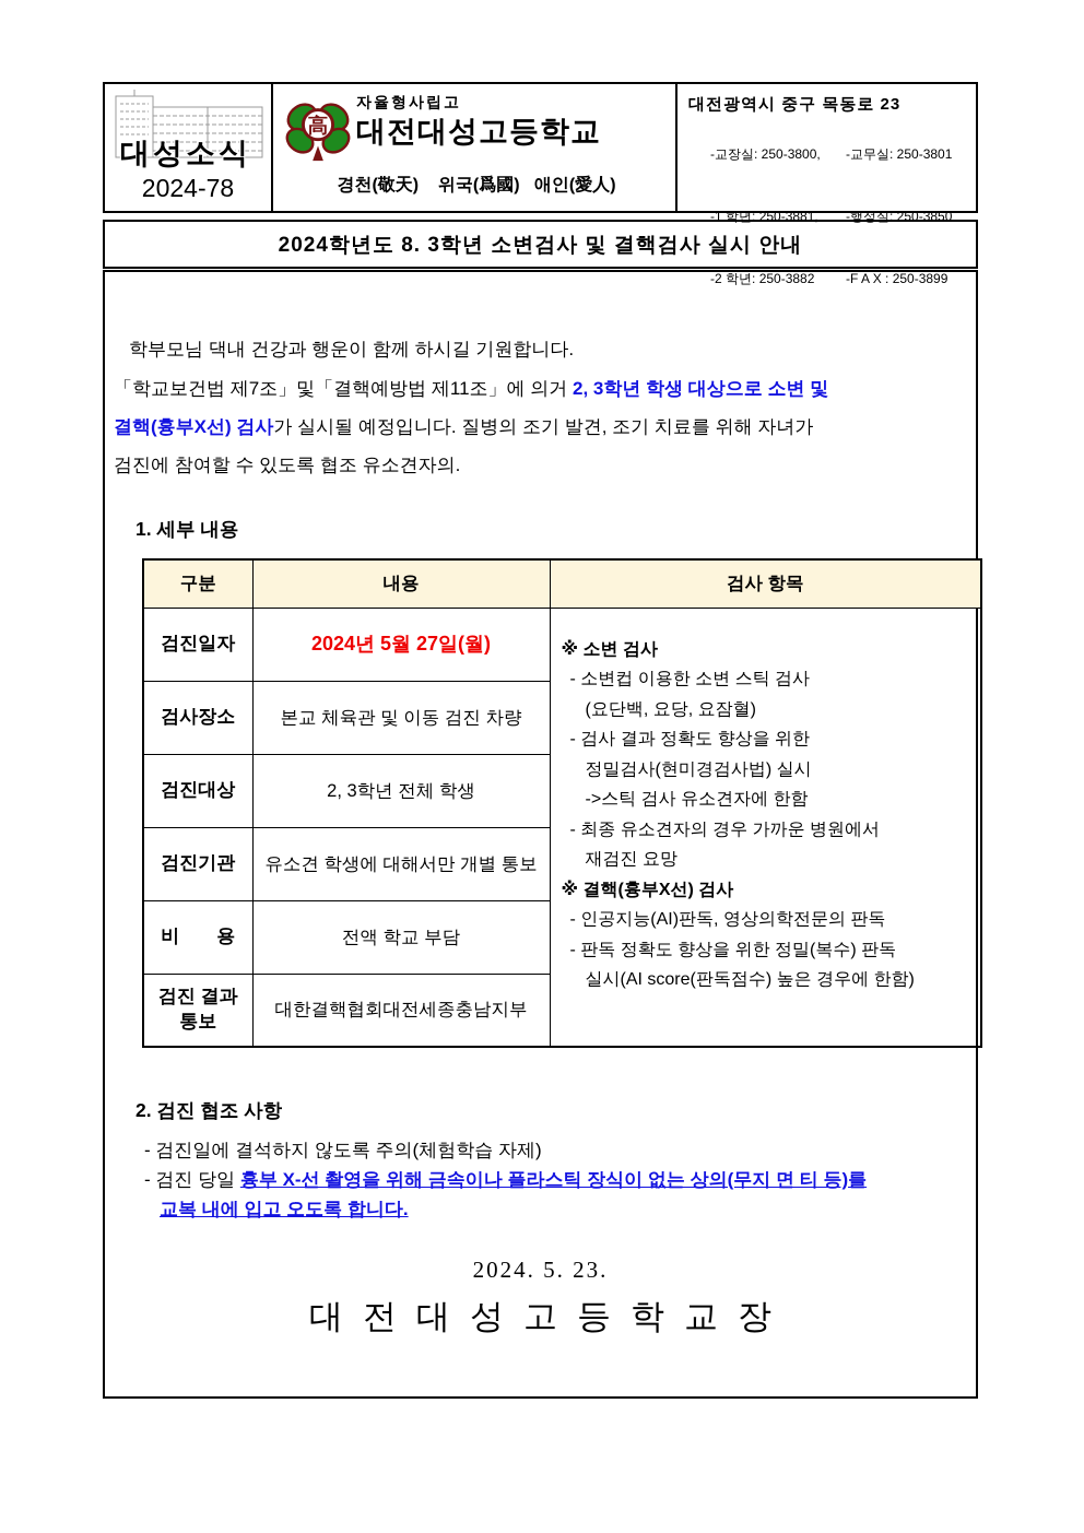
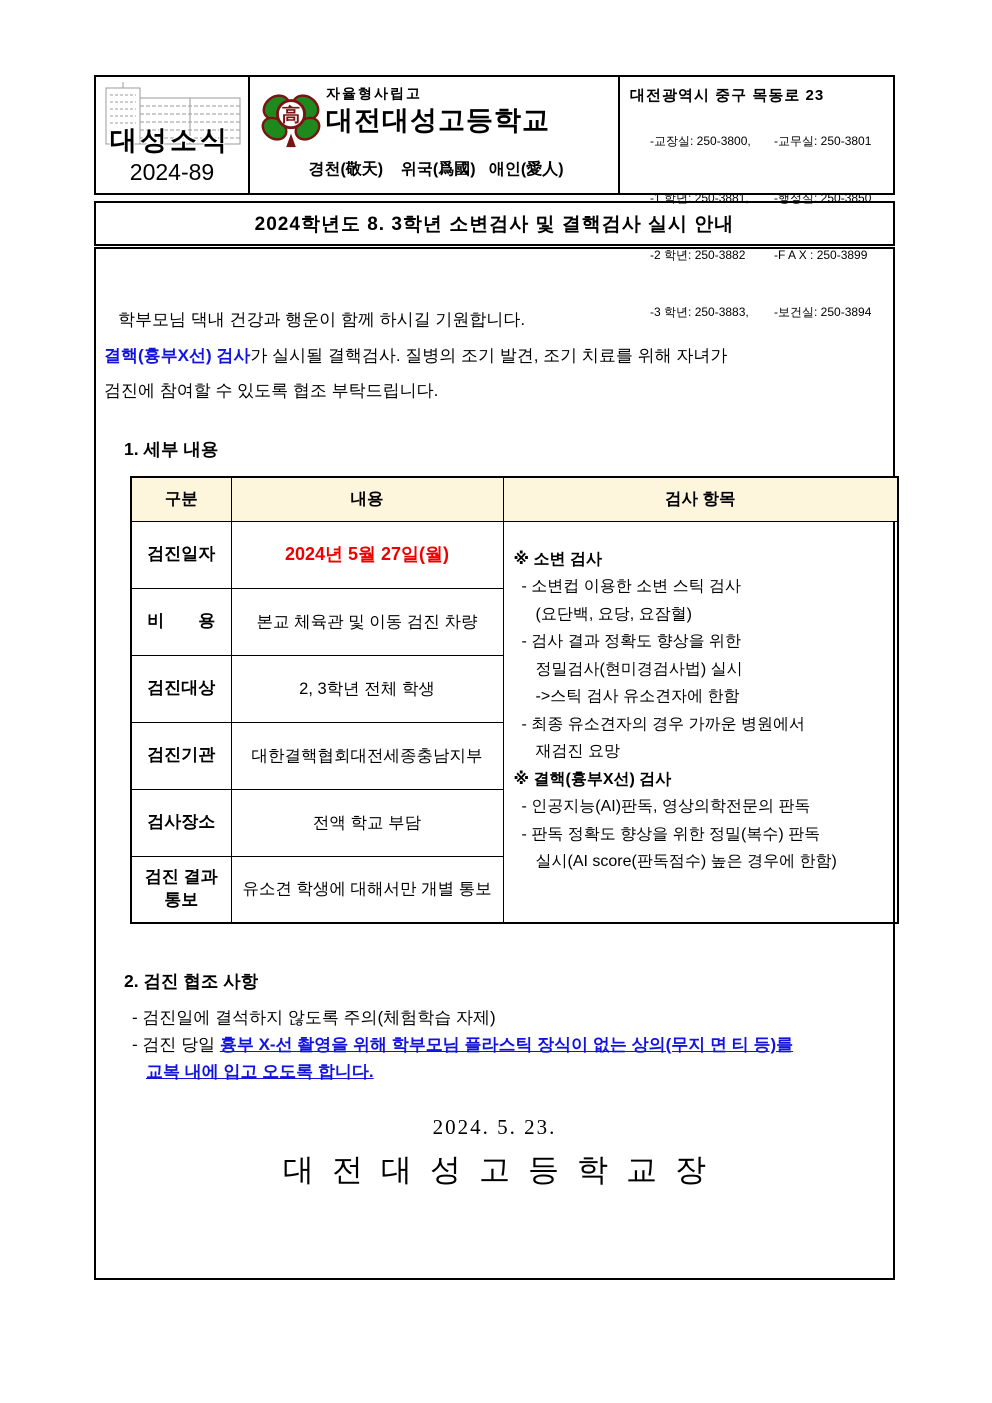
  대성소식
- 2024-78
+ 2024-89
  高
  자율형사립고
  대전대성고등학교
  경천(敬天) 위국(爲國) 애인(愛人)
  대전광역시 중구 목동로 23
  -교장실: 250-3800, -교무실: 250-3801
  -1 학년: 250-3881, -행정실: 250-3850
  -2 학년: 250-3882 -F A X : 250-3899
+ -3 학년: 250-3883, -보건실: 250-3894
  2024학년도 8. 3학년 소변검사 및 결핵검사 실시 안내
  학부모님 댁내 건강과 행운이 함께 하시길 기원합니다.
- 「학교보건법 제7조」및「결핵예방법 제11조」에 의거 2, 3학년 학생 대상으로 소변 및
- 결핵(흉부X선) 검사가 실시될 예정입니다. 질병의 조기 발견, 조기 치료를 위해 자녀가
+ 결핵(흉부X선) 검사가 실시될 결핵검사. 질병의 조기 발견, 조기 치료를 위해 자녀가
- 검진에 참여할 수 있도록 협조 유소견자의.
+ 검진에 참여할 수 있도록 협조 부탁드립니다.
  1. 세부 내용
  구분	내용	검사 항목
  검진일자	2024년 5월 27일(월)	※ 소변 검사 - 소변컵 이용한 소변 스틱 검사 (요단백, 요당, 요잠혈) - 검사 결과 정확도 향상을 위한 정밀검사(현미경검사법) 실시 ->스틱 검사 유소견자에 한함 - 최종 유소견자의 경우 가까운 병원에서 재검진 요망 ※ 결핵(흉부X선) 검사 - 인공지능(AI)판독, 영상의학전문의 판독 - 판독 정확도 향상을 위한 정밀(복수) 판독 실시(AI score(판독점수) 높은 경우에 한함)
- 검사장소	본교 체육관 및 이동 검진 차량
+ 비 용	본교 체육관 및 이동 검진 차량
  검진대상	2, 3학년 전체 학생
- 검진기관	유소견 학생에 대해서만 개별 통보
+ 검진기관	대한결핵협회대전세종충남지부
- 비 용	전액 학교 부담
+ 검사장소	전액 학교 부담
- 검진 결과 통보	대한결핵협회대전세종충남지부
+ 검진 결과 통보	유소견 학생에 대해서만 개별 통보
  2. 검진 협조 사항
  - 검진일에 결석하지 않도록 주의(체험학습 자제)
- - 검진 당일 흉부 X-선 촬영을 위해 금속이나 플라스틱 장식이 없는 상의(무지 면 티 등)를
+ - 검진 당일 흉부 X-선 촬영을 위해 학부모님 플라스틱 장식이 없는 상의(무지 면 티 등)를
  교복 내에 입고 오도록 합니다.
  2024. 5. 23.
  대전대성고등학교장
